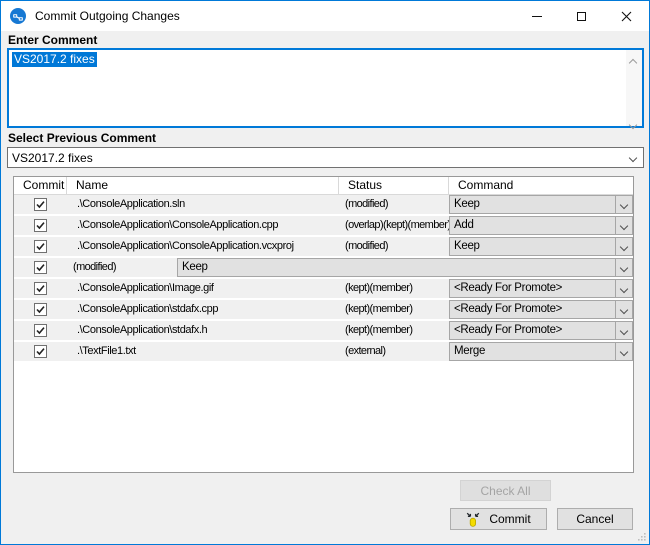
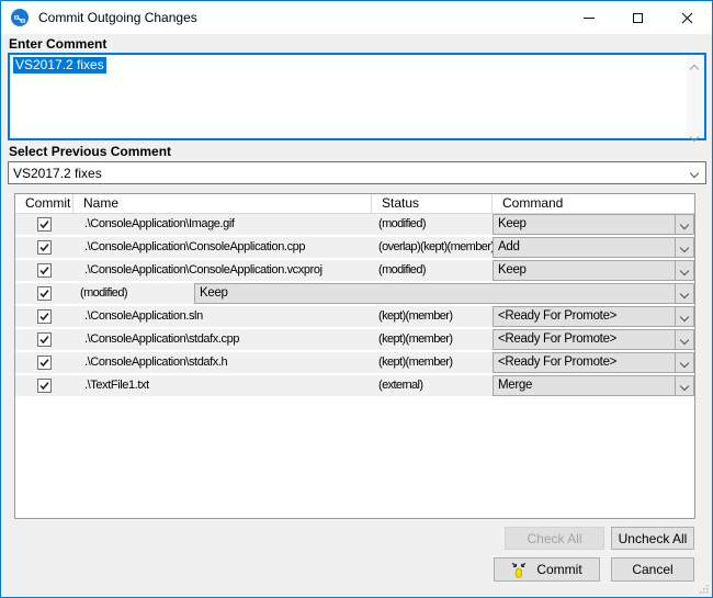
  Commit Outgoing Changes
  Enter Comment
  VS2017.2 fixes
  Select Previous Comment
  VS2017.2 fixes
  Commit
  Name
  Status
  Command
- .\ConsoleApplication.sln
+ .\ConsoleApplication\Image.gif
  (modified)
  Keep
  .\ConsoleApplication\ConsoleApplication.cpp
  (overlap)(kept)(member
  Add
  .\ConsoleApplication\ConsoleApplication.vcxproj
  (modified)
  Keep
  (modified)
  Keep
- .\ConsoleApplication\Image.gif
+ .\ConsoleApplication.sln
  (kept)(member)
  <Ready For Promote>
  .\ConsoleApplication\stdafx.cpp
  (kept)(member)
  <Ready For Promote>
  .\ConsoleApplication\stdafx.h
  (kept)(member)
  <Ready For Promote>
  .\TextFile1.txt
  (external)
  Merge
  Check All
+ Uncheck All
  Commit
  Cancel
